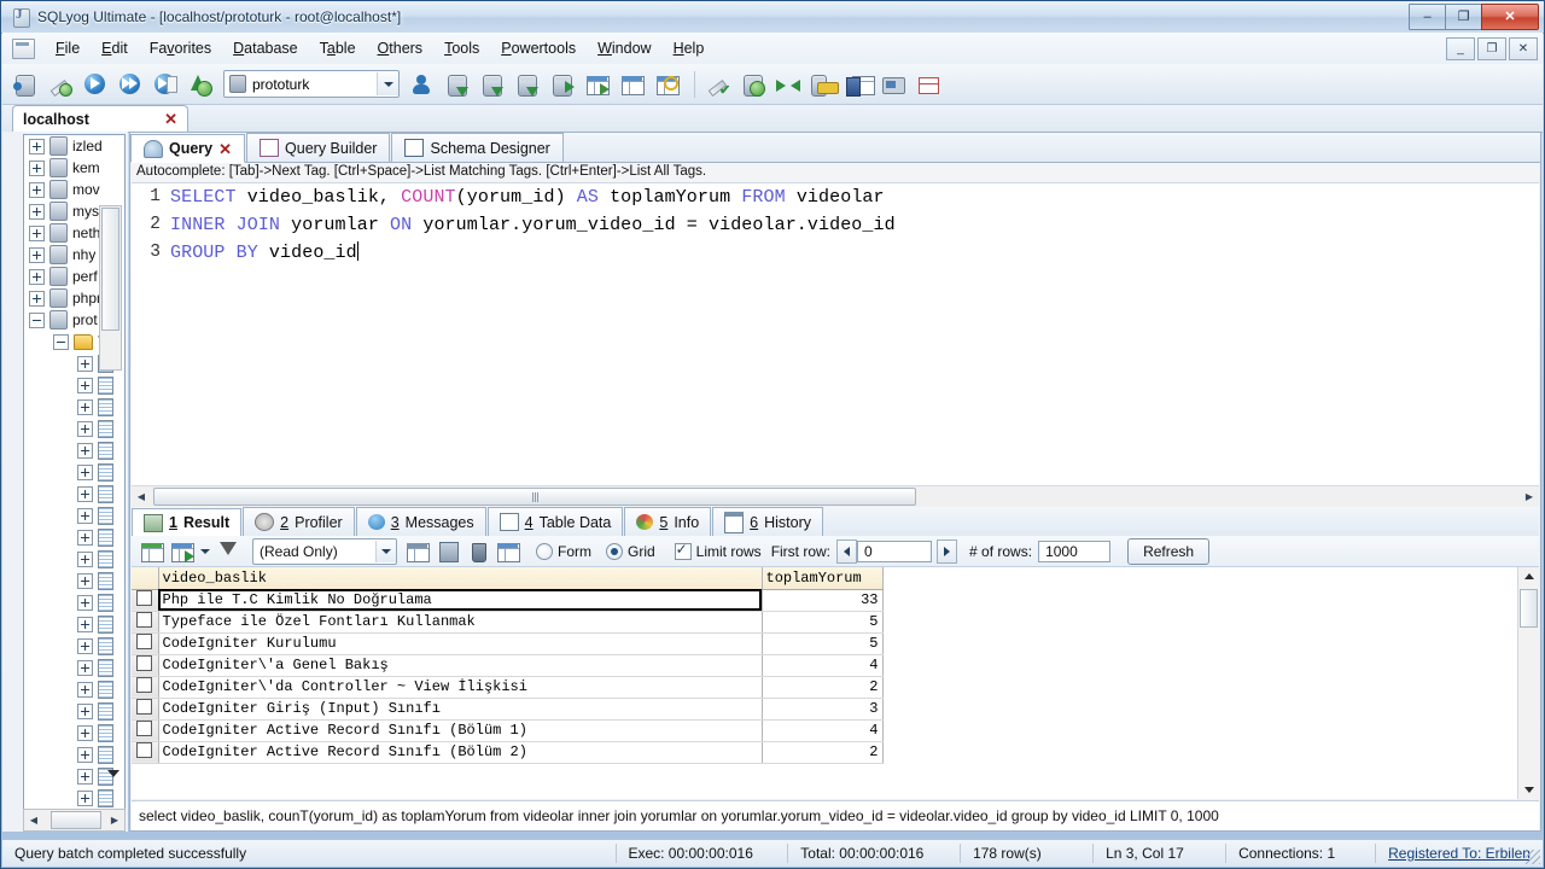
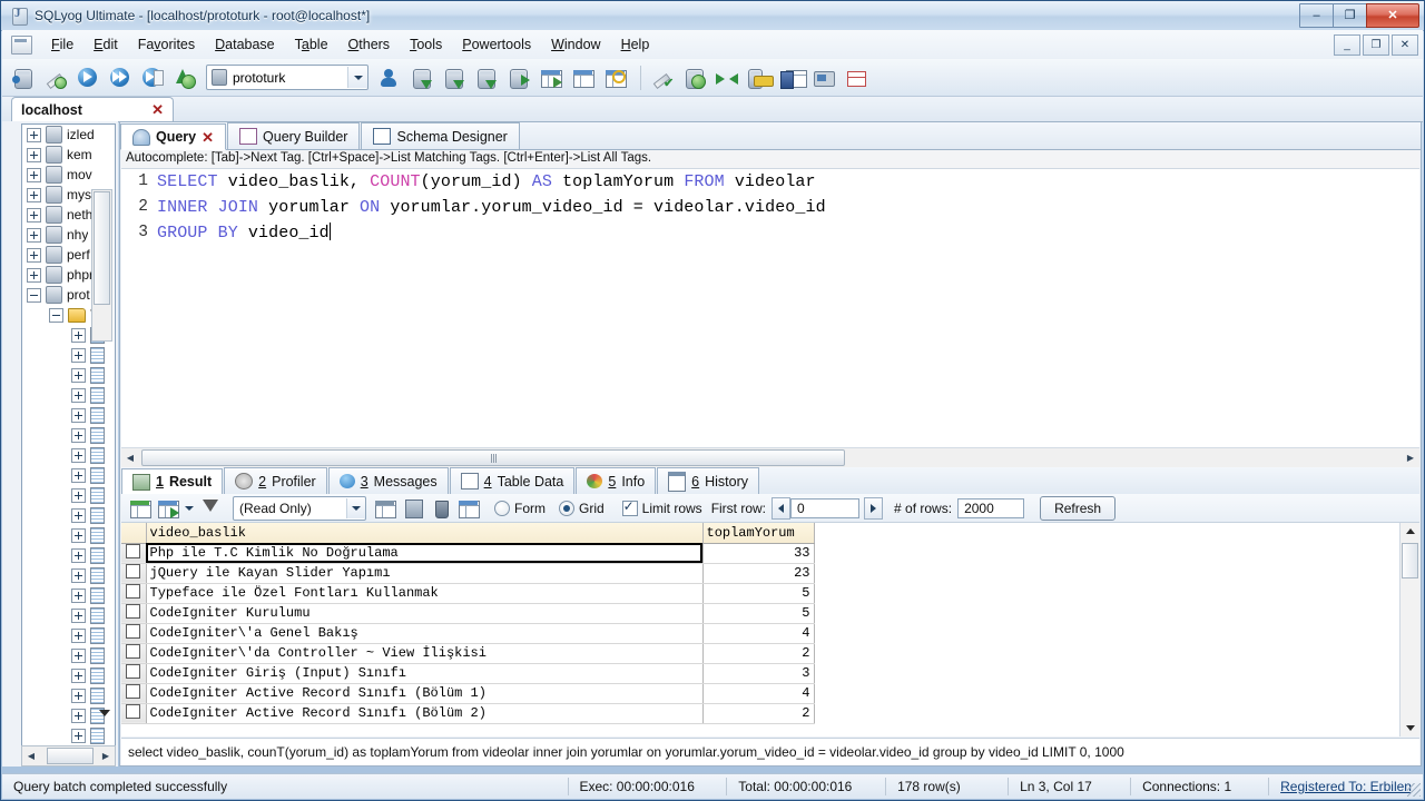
  SQLyog Ultimate - [localhost/prototurk - root@localhost*]
  –
  ❐
  ✕
  File
  Edit
  Favorites
  Database
  Table
  Others
  Tools
  Powertools
  Window
  Help
  _
  ❐
  ✕
  prototurk
  ✔
  localhost
  ✕
  izled
  kem
  mov
  mys
  neth
  nhy
  perf
  php
  prot
  ◀
  ▶
  Query
  ✕
  Query Builder
  Schema Designer
  Autocomplete: [Tab]->Next Tag. [Ctrl+Space]->List Matching Tags. [Ctrl+Enter]->List All Tags.
  1
  2
  3
  SELECT video_baslik, COUNT(yorum_id) AS toplamYorum FROM videolar
  INNER JOIN yorumlar ON yorumlar.yorum_video_id = videolar.video_id
  GROUP BY video_id
  ◀
  ▶
  1
  Result
  2
  Profiler
  3
  Messages
  4
  Table Data
  5
  Info
  6
  History
  (Read Only)
  Form
  Grid
  Limit rows
  First row:
  0
  # of rows:
- 1000
+ 2000
  Refresh
  	video_baslik	toplamYorum
  	Php ile T.C Kimlik No Doğrulama	33
+ 	jQuery ile Kayan Slider Yapımı	23
  	Typeface ile Özel Fontları Kullanmak	5
  	CodeIgniter Kurulumu	5
  	CodeIgniter\'a Genel Bakış	4
  	CodeIgniter\'da Controller ~ View İlişkisi	2
  	CodeIgniter Giriş (Input) Sınıfı	3
  	CodeIgniter Active Record Sınıfı (Bölüm 1)	4
  	CodeIgniter Active Record Sınıfı (Bölüm 2)	2
  select video_baslik, counT(yorum_id) as toplamYorum from videolar inner join yorumlar on yorumlar.yorum_video_id = videolar.video_id group by video_id LIMIT 0, 1000
  Query batch completed successfully
  Exec: 00:00:00:016
  Total: 00:00:00:016
  178 row(s)
  Ln 3, Col 17
  Connections: 1
  Registered To: Erbile
